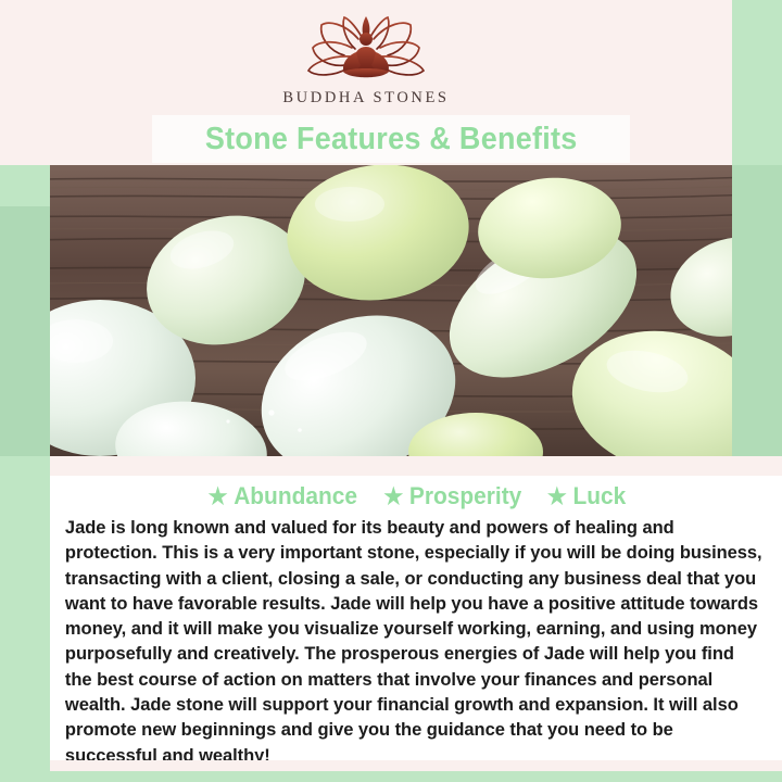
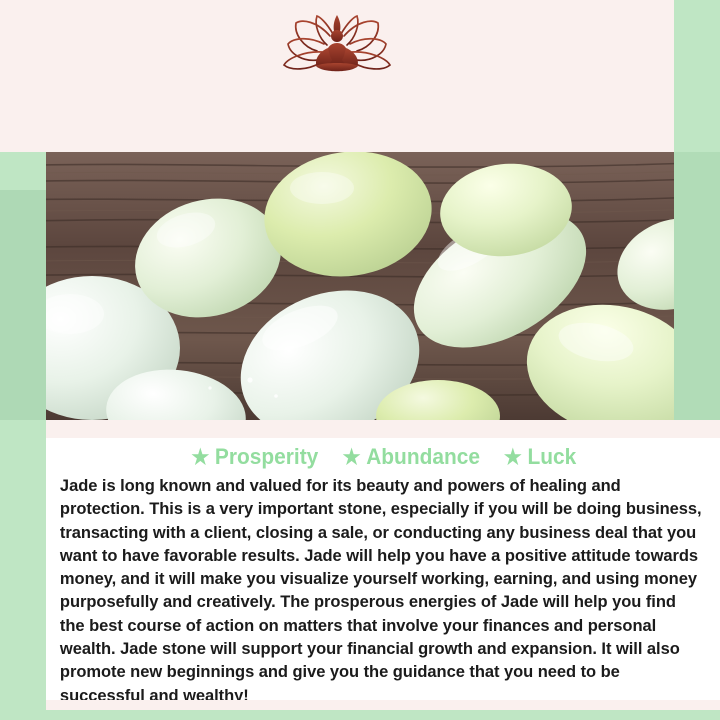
- BUDDHA STONES
- Stone Features & Benefits
  ★
- Abundance
+ Prosperity
  ★
- Prosperity
+ Abundance
  ★
  Luck
  Jade is long known and valued for its beauty and powers of healing and protection. This is a very important stone, especially if you will be doing business, transacting with a client, closing a sale, or conducting any business deal that you want to have favorable results. Jade will help you have a positive attitude towards money, and it will make you visualize yourself working, earning, and using money purposefully and creatively. The prosperous energies of Jade will help you find the best course of action on matters that involve your finances and personal wealth. Jade stone will support your financial growth and expansion. It will also promote new beginnings and give you the guidance that you need to be successful and wealthy!
